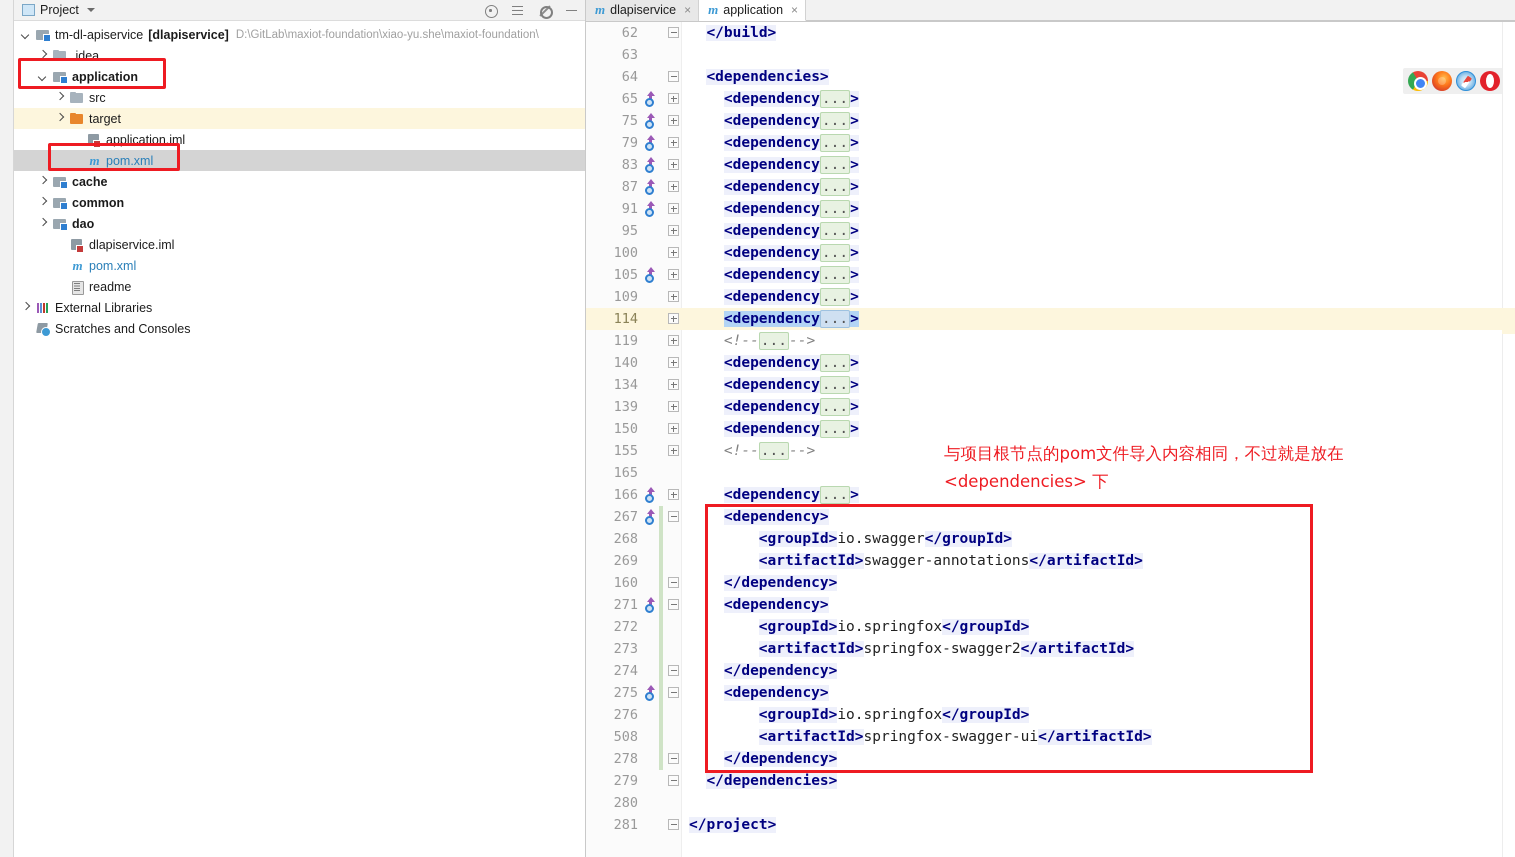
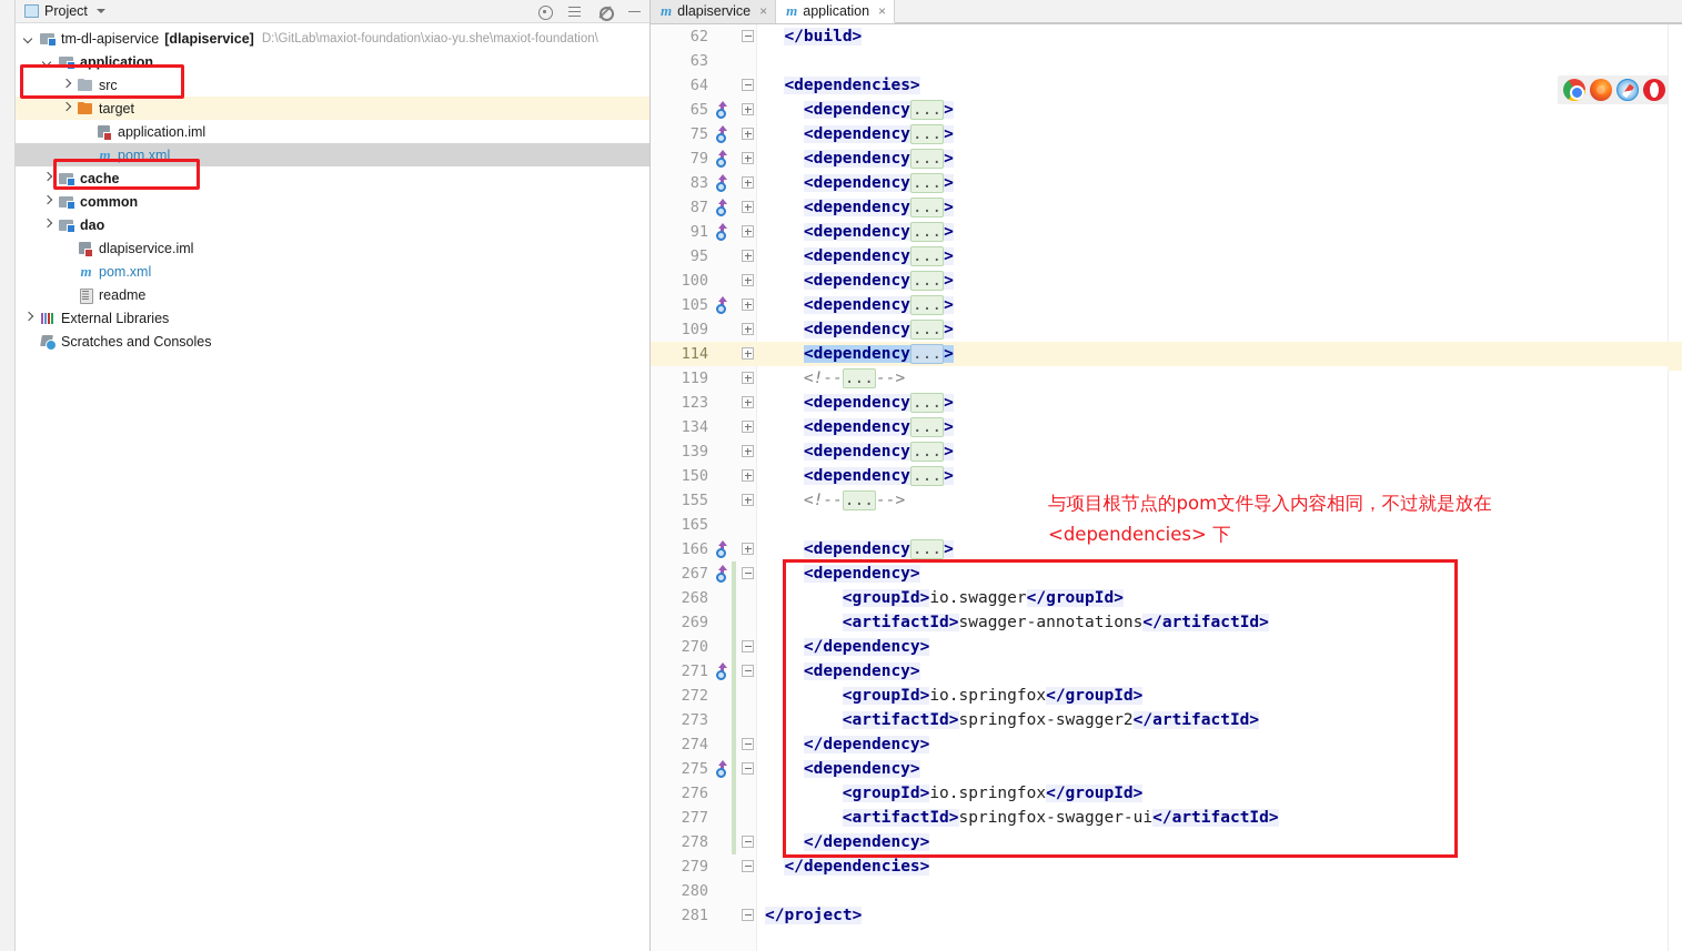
  Project
  tm-dl-apiservice
  [dlapiservice]
  D:\GitLab\maxiot-foundation\xiao-yu.she\maxiot-foundation\
- .idea
  application
  src
  target
  application.iml
  m
  pom.xml
  cache
  common
  dao
  dlapiservice.iml
  m
  pom.xml
  readme
  External Libraries
  Scratches and Consoles
  m
  dlapiservice
  ×
  m
  application
  ×
  62
  </build>
  63
  64
  <dependencies>
  65
  <dependency ... >
  75
  <dependency ... >
  79
  <dependency ... >
  83
  <dependency ... >
  87
  <dependency ... >
  91
  <dependency ... >
  95
  <dependency ... >
  100
  <dependency ... >
  105
  <dependency ... >
  109
  <dependency ... >
  114
  <dependency ... >
  119
  <!-- ... -->
- 140
+ 123
  <dependency ... >
  134
  <dependency ... >
  139
  <dependency ... >
  150
  <dependency ... >
  155
  <!-- ... -->
  165
  166
  <dependency ... >
  267
  <dependency>
  268
  <groupId>io.swagger</groupId>
  269
  <artifactId>swagger-annotations</artifactId>
- 160
+ 270
  </dependency>
  271
  <dependency>
  272
  <groupId>io.springfox</groupId>
  273
  <artifactId>springfox-swagger2</artifactId>
  274
  </dependency>
  275
  <dependency>
  276
  <groupId>io.springfox</groupId>
- 508
+ 277
  <artifactId>springfox-swagger-ui</artifactId>
  278
  </dependency>
  279
  </dependencies>
  280
  281
  </project>
  与项目根节点的pom文件导入内容相同，不过就是放在
  <dependencies> 下
